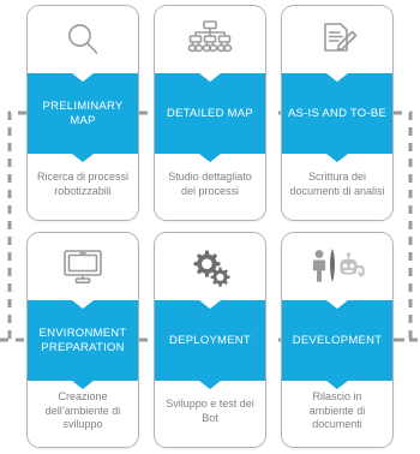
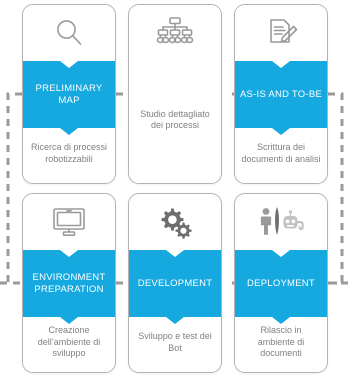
  PRELIMINARY MAP
  Ricerca di processi robotizzabili
- DETAILED MAP
  Studio dettagliato dei processi
  AS-IS AND TO-BE
  Scrittura dei documenti di analisi
  ENVIRONMENT PREPARATION
  Creazione dell’ambiente di sviluppo
- DEPLOYMENT
+ DEVELOPMENT
  Sviluppo e test dei Bot
- DEVELOPMENT
+ DEPLOYMENT
  Rilascio in ambiente di documenti
